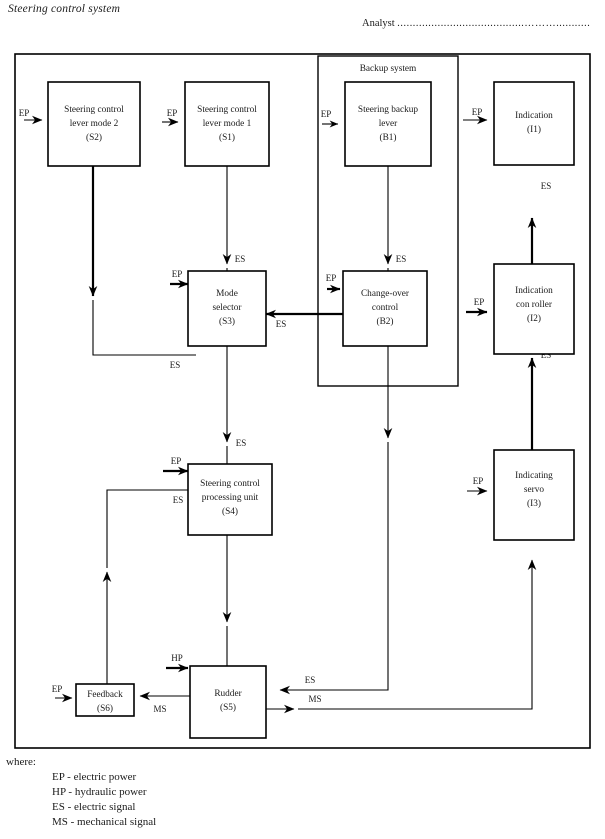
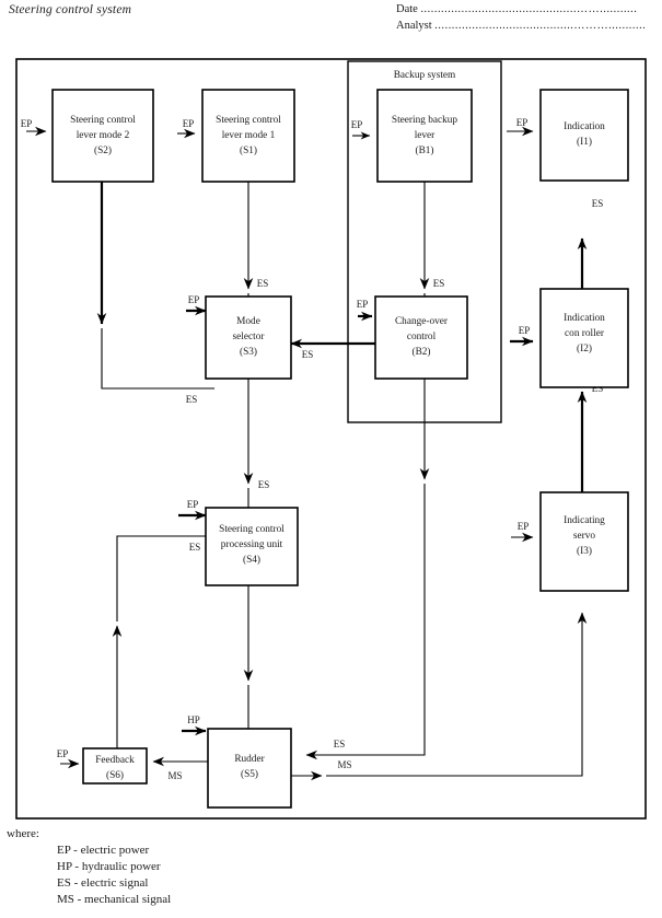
  Steering control system
+ Date ..............................................……...........
  Analyst .........................................………...........
  Backup system
  ES
  ES
  ES
  ES
  ES
  ES
  MS
  ES
  MS
  ES
  ES
  EP
  EP
  EP
  EP
  EP
  EP
  EP
  EP
  EP
  HP
  EP
  Steering control
  lever mode 2
  (S2)
  Steering control
  lever mode 1
  (S1)
  Steering backup
  lever
  (B1)
  Indication
  (I1)
  Mode
  selector
  (S3)
  Change-over
  control
  (B2)
  Indication
  con roller
  (I2)
  Steering control
  processing unit
  (S4)
  Indicating
  servo
  (I3)
  Rudder
  (S5)
  Feedback
  (S6)
  where:
  EP - electric power
  HP - hydraulic power
  ES - electric signal
  MS - mechanical signal
